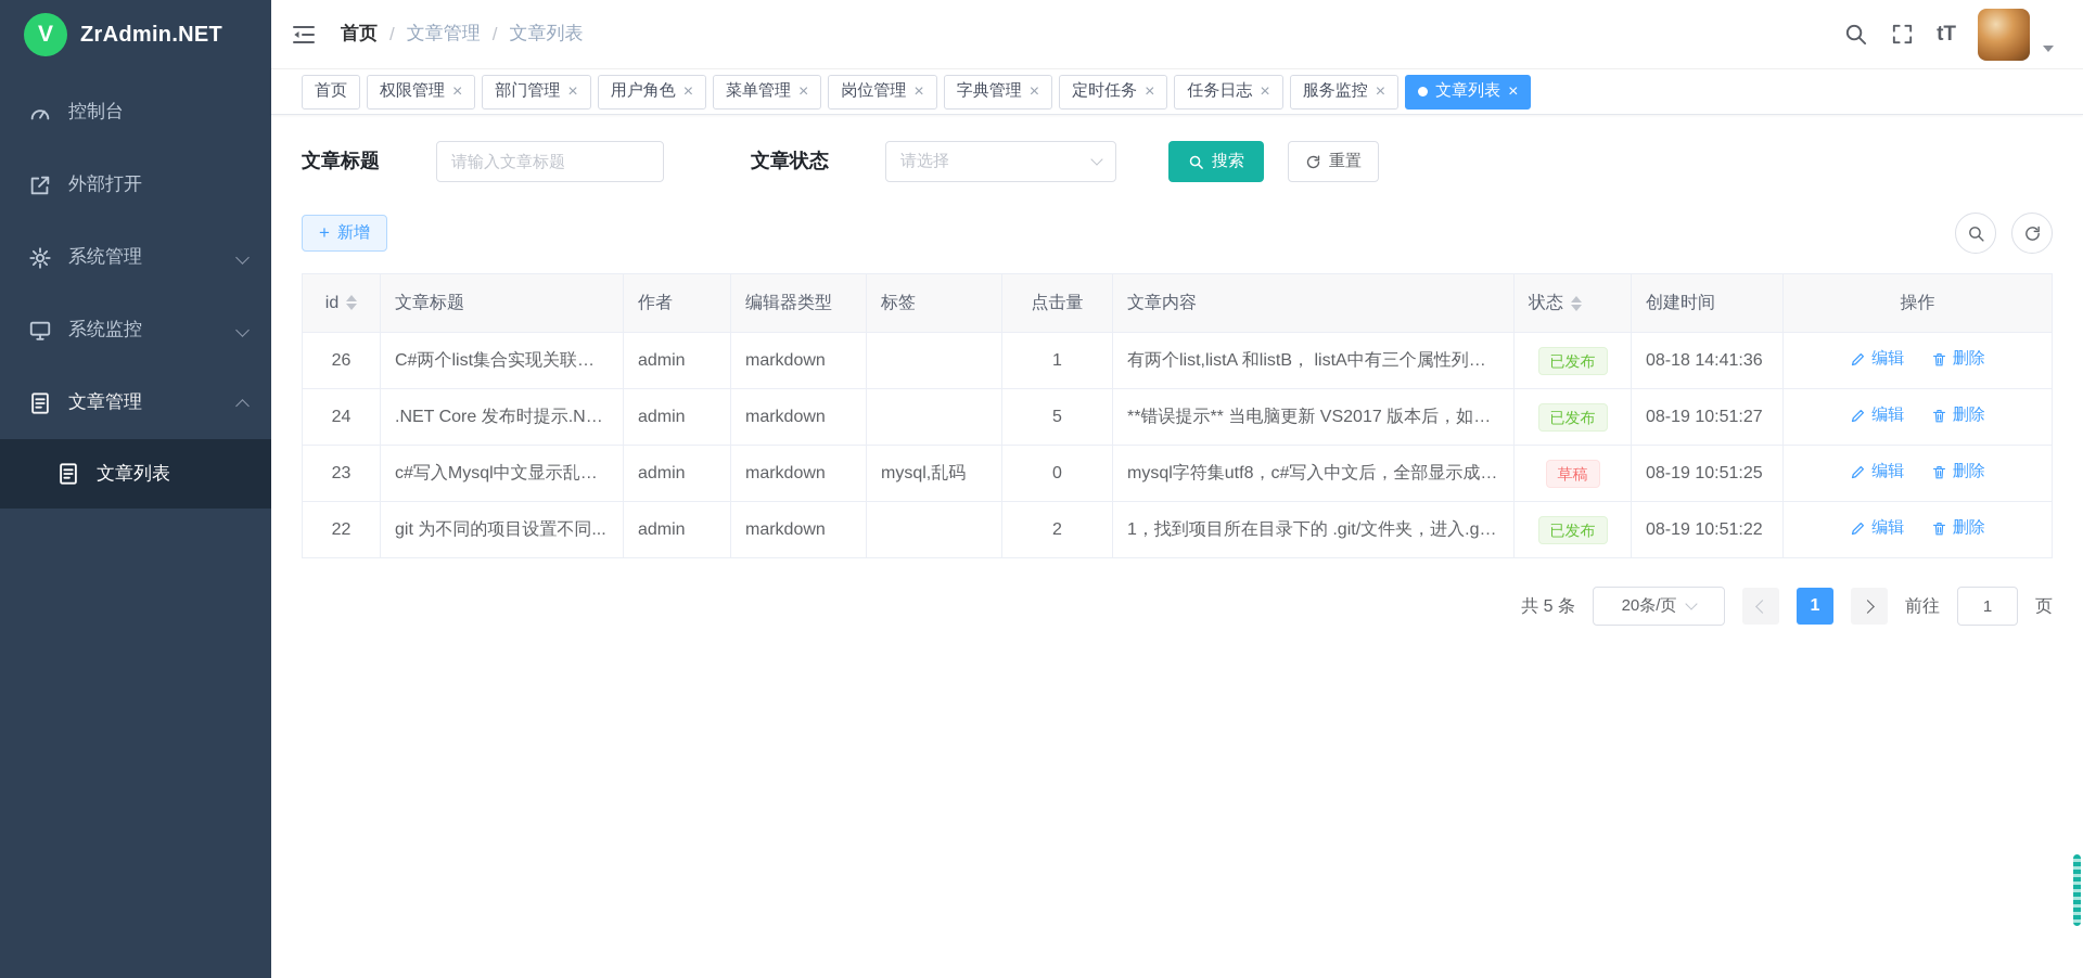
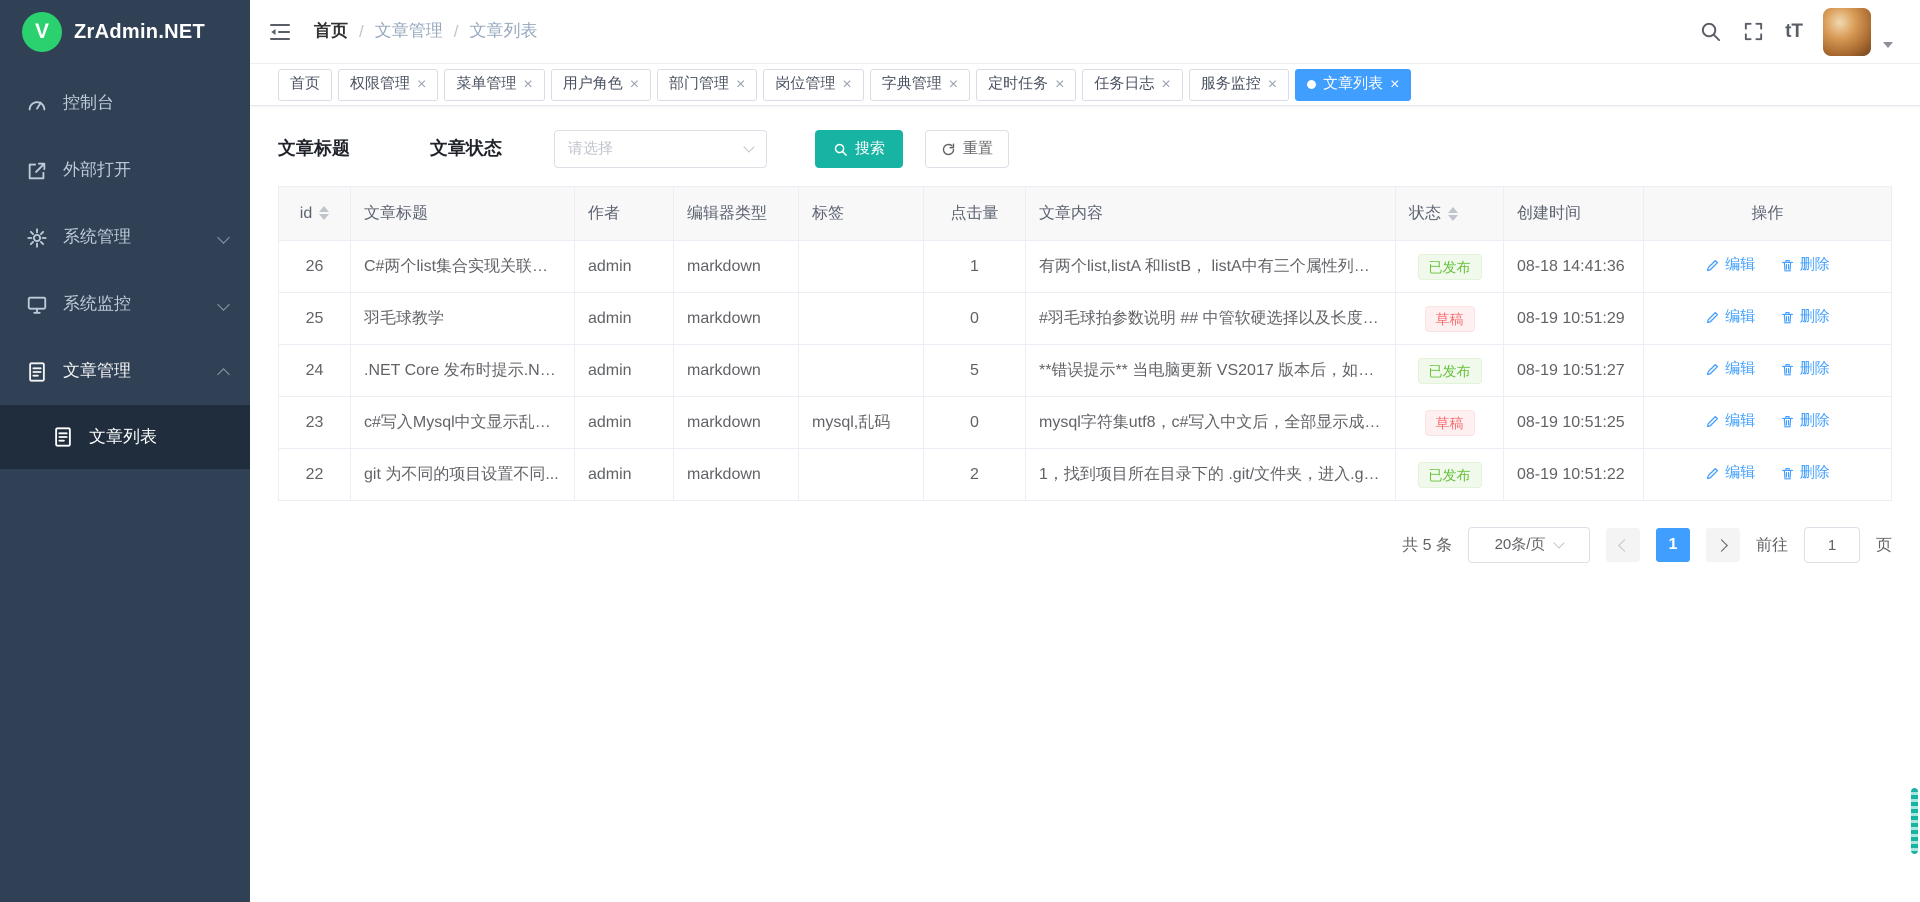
  V
  ZrAdmin.NET
  控制台
  外部打开
  系统管理
  系统监控
  文章管理
  文章列表
  首页
  /
  文章管理
  /
  文章列表
  tT
  首页
  权限管理
  ×
- 部门管理
+ 菜单管理
  ×
  用户角色
  ×
- 菜单管理
+ 部门管理
  ×
  岗位管理
  ×
  字典管理
  ×
  定时任务
  ×
  任务日志
  ×
  服务监控
  ×
  文章列表
  ×
  文章标题
- 请输入文章标题
  文章状态
  请选择
  搜索
  重置
- +
- 新增
  id	文章标题	作者	编辑器类型	标签	点击量	文章内容	状态	创建时间	操作
  26	C#两个list集合实现关联，...	admin	markdown		1	有两个list,listA 和listB， listA中有三个属性列为St..	已发布	08-18 14:41:36	编辑 删除
+ 25	羽毛球教学	admin	markdown		0	#羽毛球拍参数说明 ## 中管软硬选择以及长度介...	草稿	08-19 10:51:29	编辑 删除
  24	.NET Core 发布时提示.NET...	admin	markdown		5	**错误提示** 当电脑更新 VS2017 版本后，如果...	已发布	08-19 10:51:27	编辑 删除
  23	c#写入Mysql中文显示乱码 ...	admin	markdown	mysql,乱码	0	mysql字符集utf8，c#写入中文后，全部显示成? ...	草稿	08-19 10:51:25	编辑 删除
  22	git 为不同的项目设置不同...	admin	markdown		2	1，找到项目所在目录下的 .git/文件夹，进入.git/...	已发布	08-19 10:51:22	编辑 删除
  共 5 条
  20条/页
  1
  前往
  1
  页
